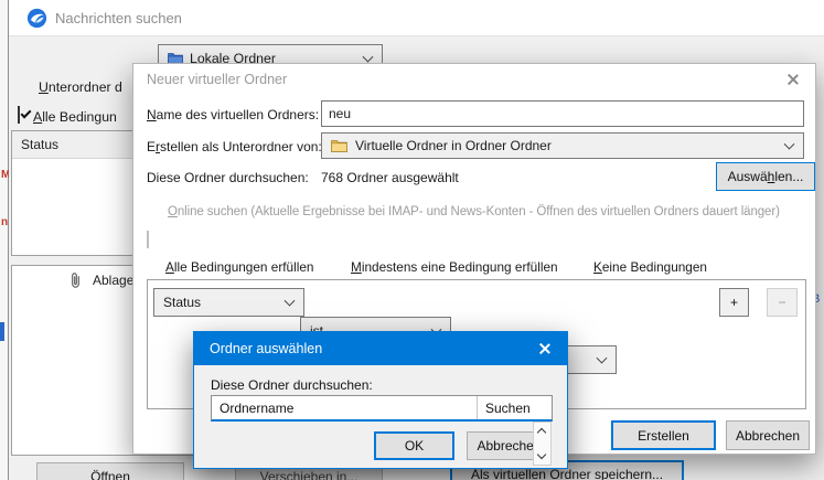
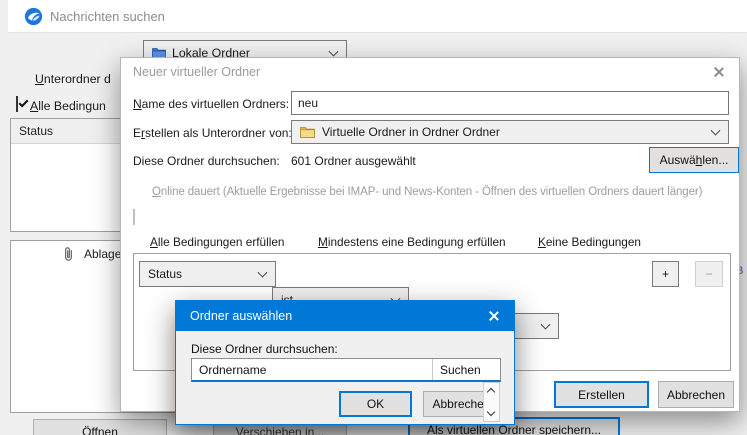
- M
- n
  Nachrichten suchen
  Lokale Ordner
  Unterordner d
  Alle Bedingun
  Status
  Öffnen
  Verschieben in...
  Als virtuellen Ordner speichern...
  Neuer virtueller Ordner
  Name des virtuellen Ordners:
  neu
  Erstellen als Unterordner von
  Virtuelle Ordner in Ordner Ordner
  Diese Ordner durchsuchen:
- 768 Ordner ausgewählt
+ 601 Ordner ausgewählt
  Auswählen...
- Online suchen (Aktuelle Ergebnisse bei IMAP- und News-Konten - Öffnen des virtuellen Ordners dauert länger)
+ Online dauert (Aktuelle Ergebnisse bei IMAP- und News-Konten - Öffnen des virtuellen Ordners dauert länger)
  Alle Bedingungen erfüllen
  Mindestens eine Bedingung erfüllen
  Keine Bedingungen
  Status
  +
  −
  Erstellen
  Abbrechen
  Ordner auswählen
  Diese Ordner durchsuchen:
  Ordnername
  Suchen
  OK
  Abbreche
